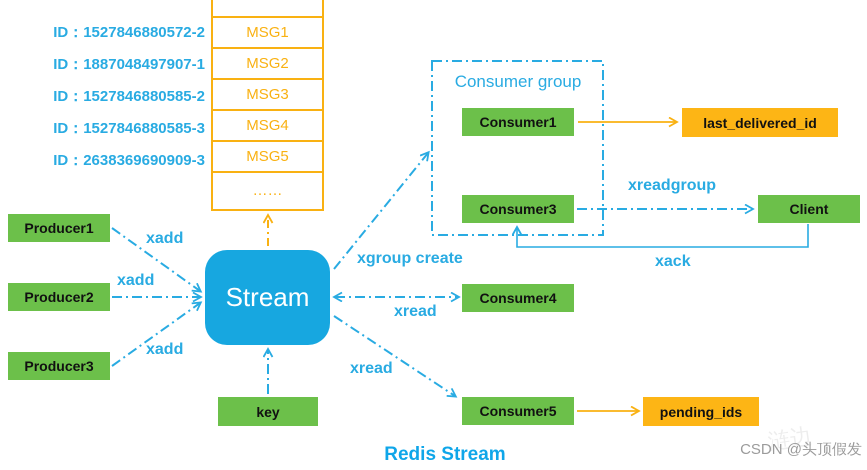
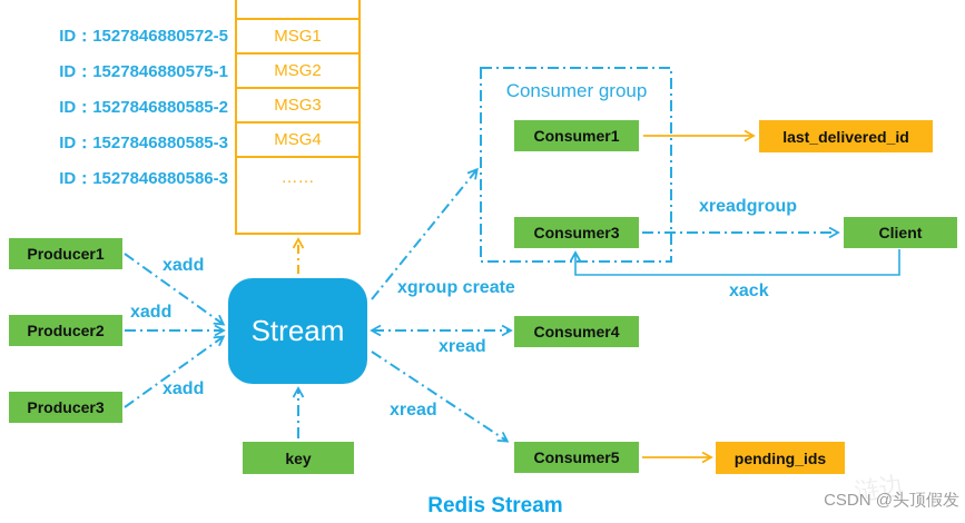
  MSG1
  MSG2
  MSG3
  MSG4
- MSG5
  ……
- ID：1527846880572-2
+ ID：1527846880572-5
- ID：1887048497907-1
+ ID：1527846880575-1
  ID：1527846880585-2
  ID：1527846880585-3
- ID：2638369690909-3
+ ID：1527846880586-3
  Producer1
  Producer2
  Producer3
  xadd
  xadd
  xadd
  Stream
  key
  Consumer group
  Consumer1
  Consumer3
  Consumer4
  Consumer5
  last_delivered_id
  Client
  pending_ids
  xgroup create
  xread
  xread
  xreadgroup
  xack
  Redis Stream
  CSDN @头顶假发
